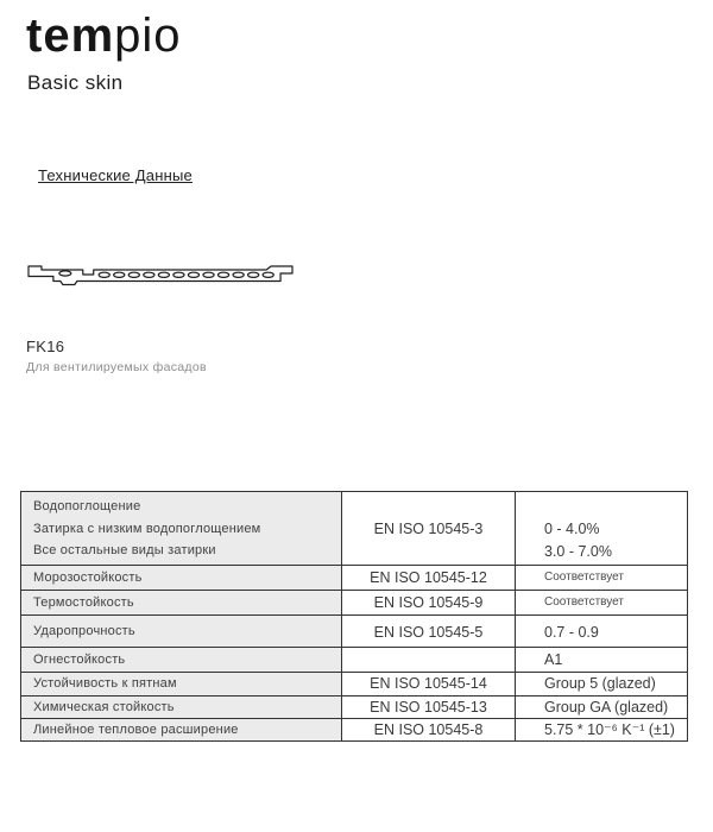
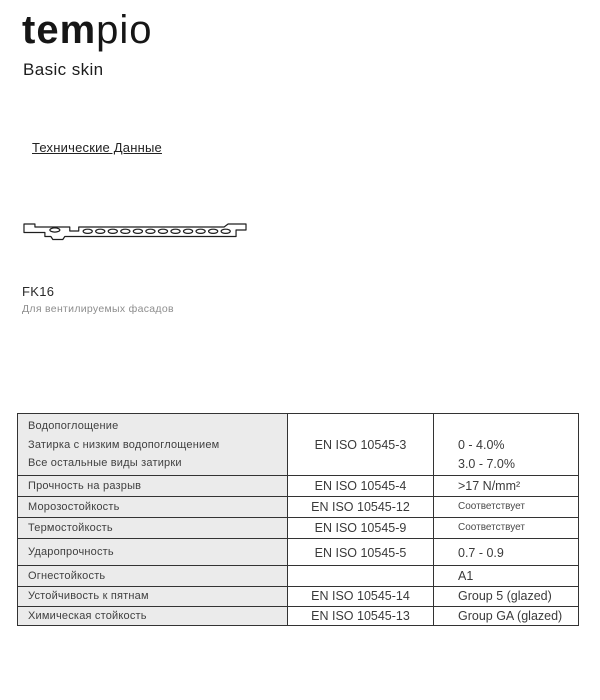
  tempio
  Basic skin
  Технические Данные
  FK16
  Для вентилируемых фасадов
  Водопоглощение Затирка с низким водопоглощением Все остальные виды затирки	EN ISO 10545-3	0 - 4.0% 3.0 - 7.0%
+ Прочность на разрыв	EN ISO 10545-4	>17 N/mm²
  Морозостойкость	EN ISO 10545-12	Соответствует
  Термостойкость	EN ISO 10545-9	Соответствует
  Ударопрочность	EN ISO 10545-5	0.7 - 0.9
  Огнестойкость		A1
  Устойчивость к пятнам	EN ISO 10545-14	Group 5 (glazed)
  Химическая стойкость	EN ISO 10545-13	Group GA (glazed)
- Линейное тепловое расширение	EN ISO 10545-8	5.75 * 10⁻⁶ K⁻¹ (±1)
